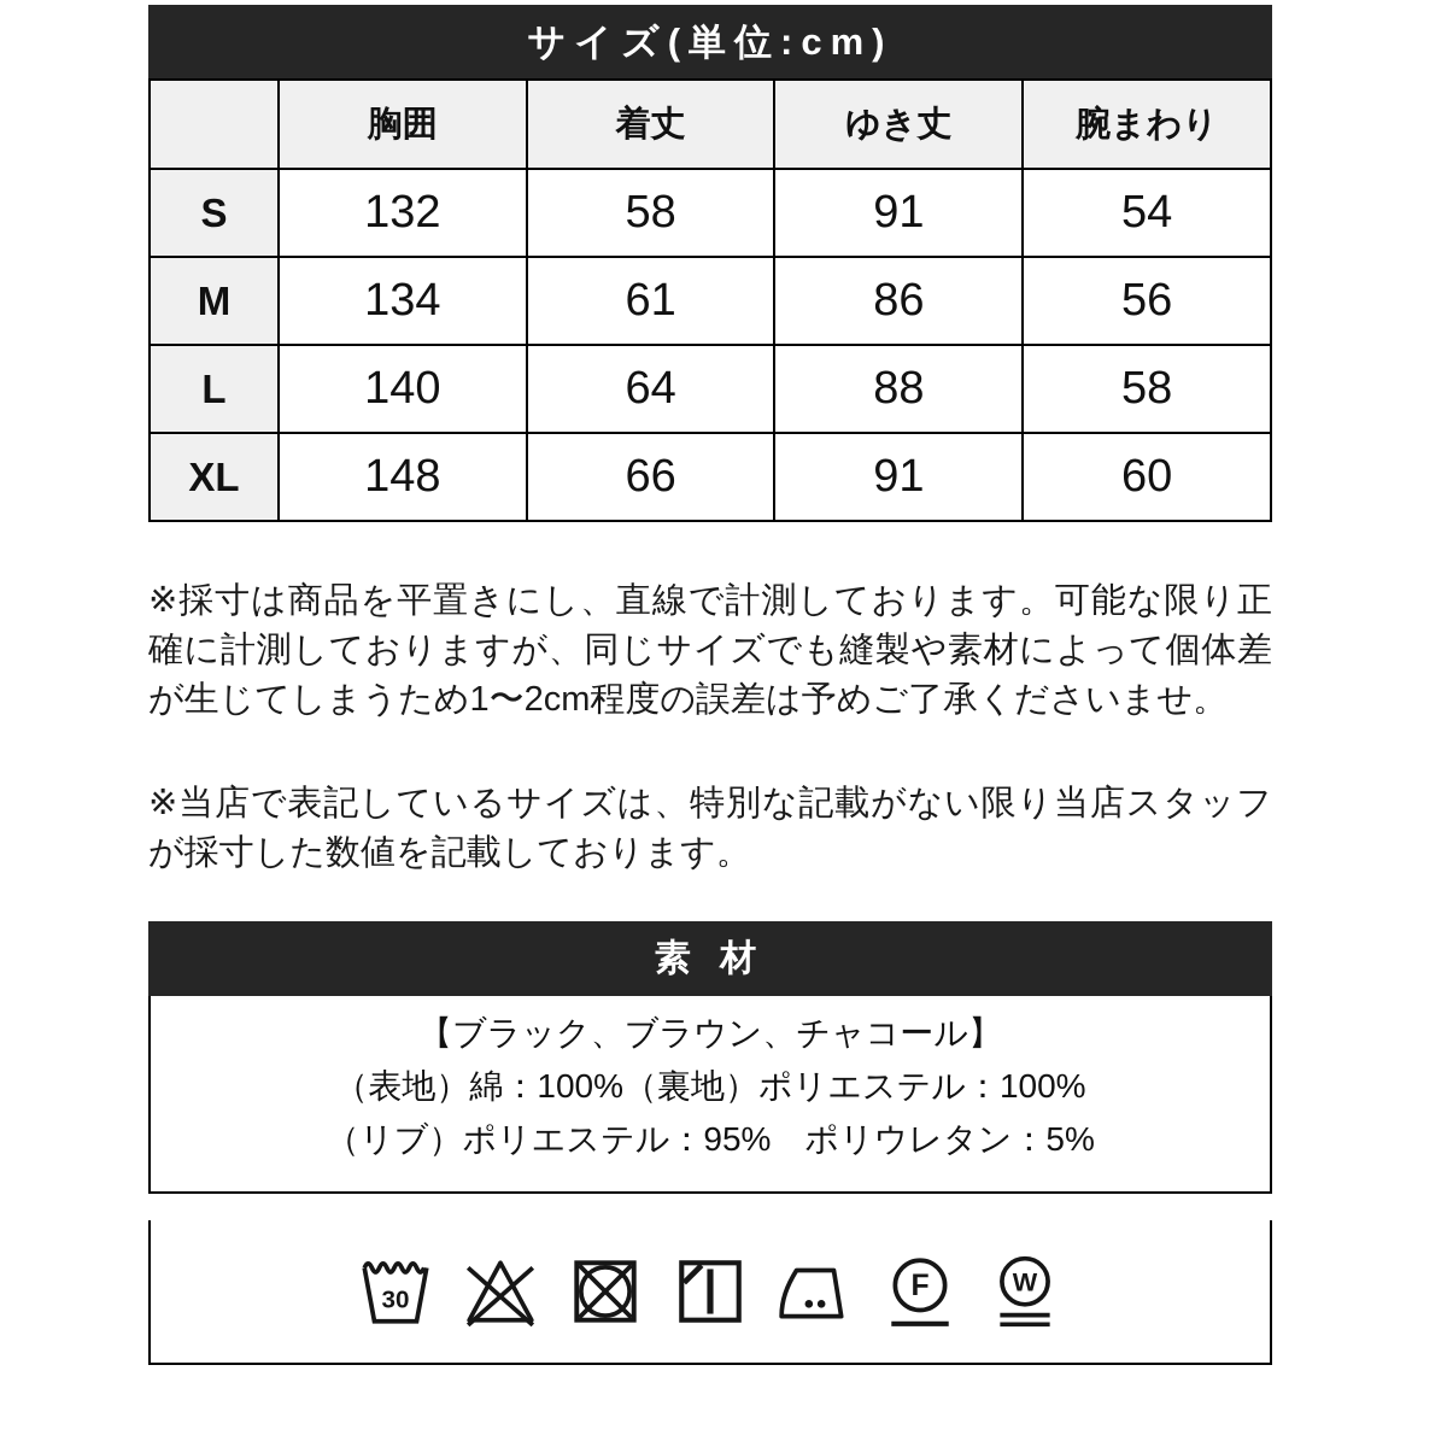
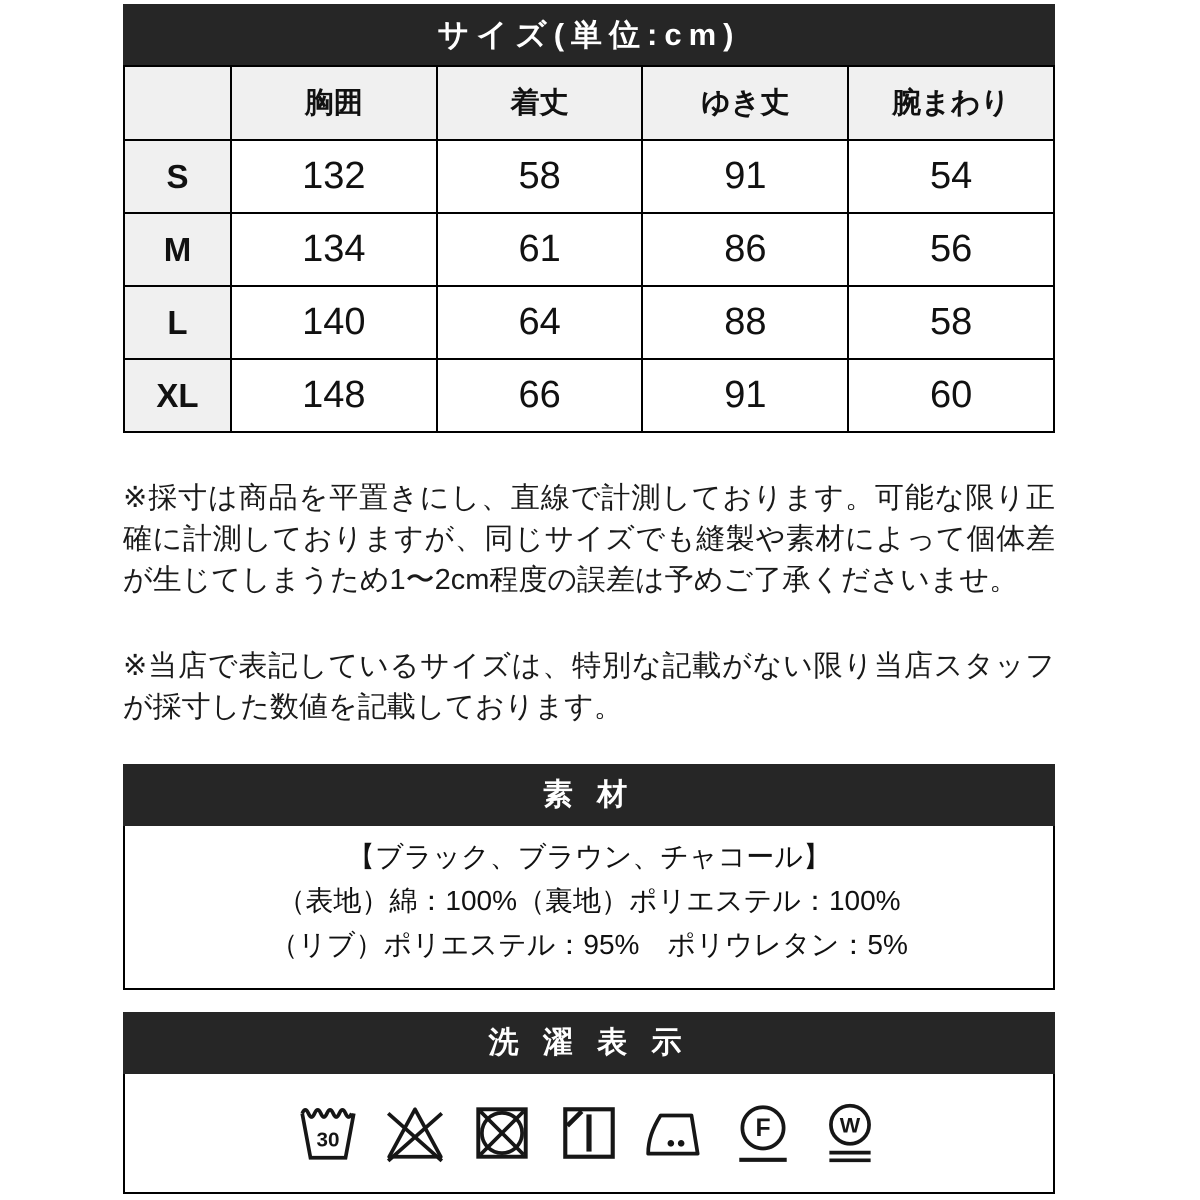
  サイズ(単位:cm)
  	胸囲	着丈	ゆき丈	腕まわり
  S	132	58	91	54
  M	134	61	86	56
  L	140	64	88	58
  XL	148	66	91	60
  ※採寸は商品を平置きにし、直線で計測しております。可能な限り正確に計測しておりますが、同じサイズでも縫製や素材によって個体差が生じてしまうため1〜2cm程度の誤差は予めご了承くださいませ。
  ※当店で表記しているサイズは、特別な記載がない限り当店スタッフが採寸した数値を記載しております。
  素 材
  【ブラック、ブラウン、チャコール】
  （表地）綿：100%（裏地）ポリエステル：100%
  （リブ）ポリエステル：95% ポリウレタン：5%
+ 洗 濯 表 示
  30
  F
  W
